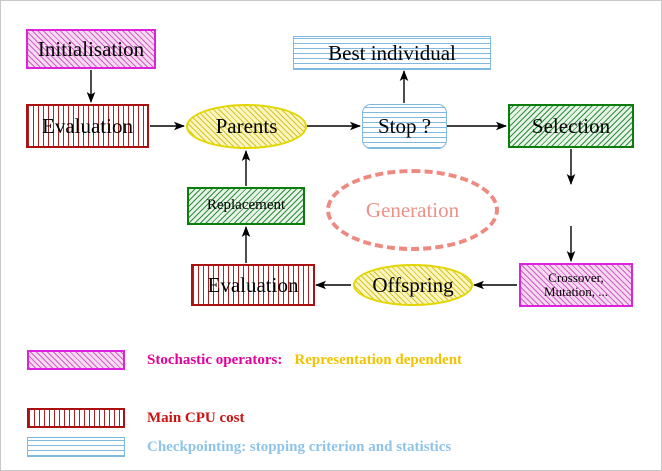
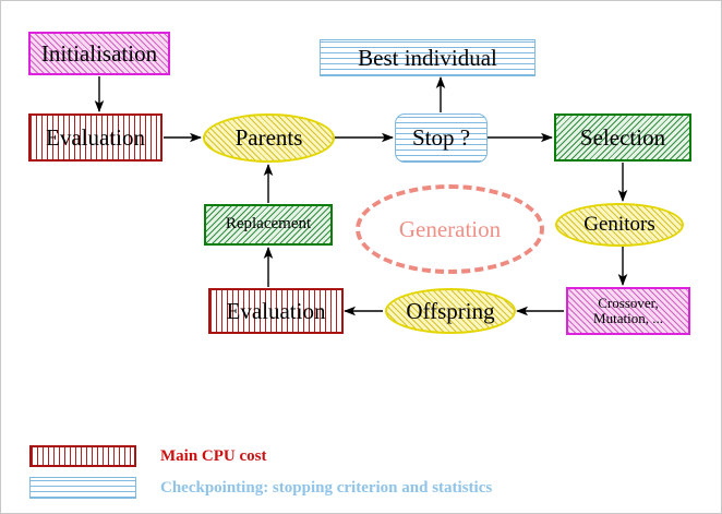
  Initialisation
  Evaluation
  Parents
  Best individual
  Stop ?
  Selection
  Replacement
  Generation
+ Genitors
  Evaluation
  Offspring
  Crossover,
  Mutation, ...
- Stochastic operators:
- Representation dependent
  Main CPU cost
  Checkpointing: stopping criterion and statistics
